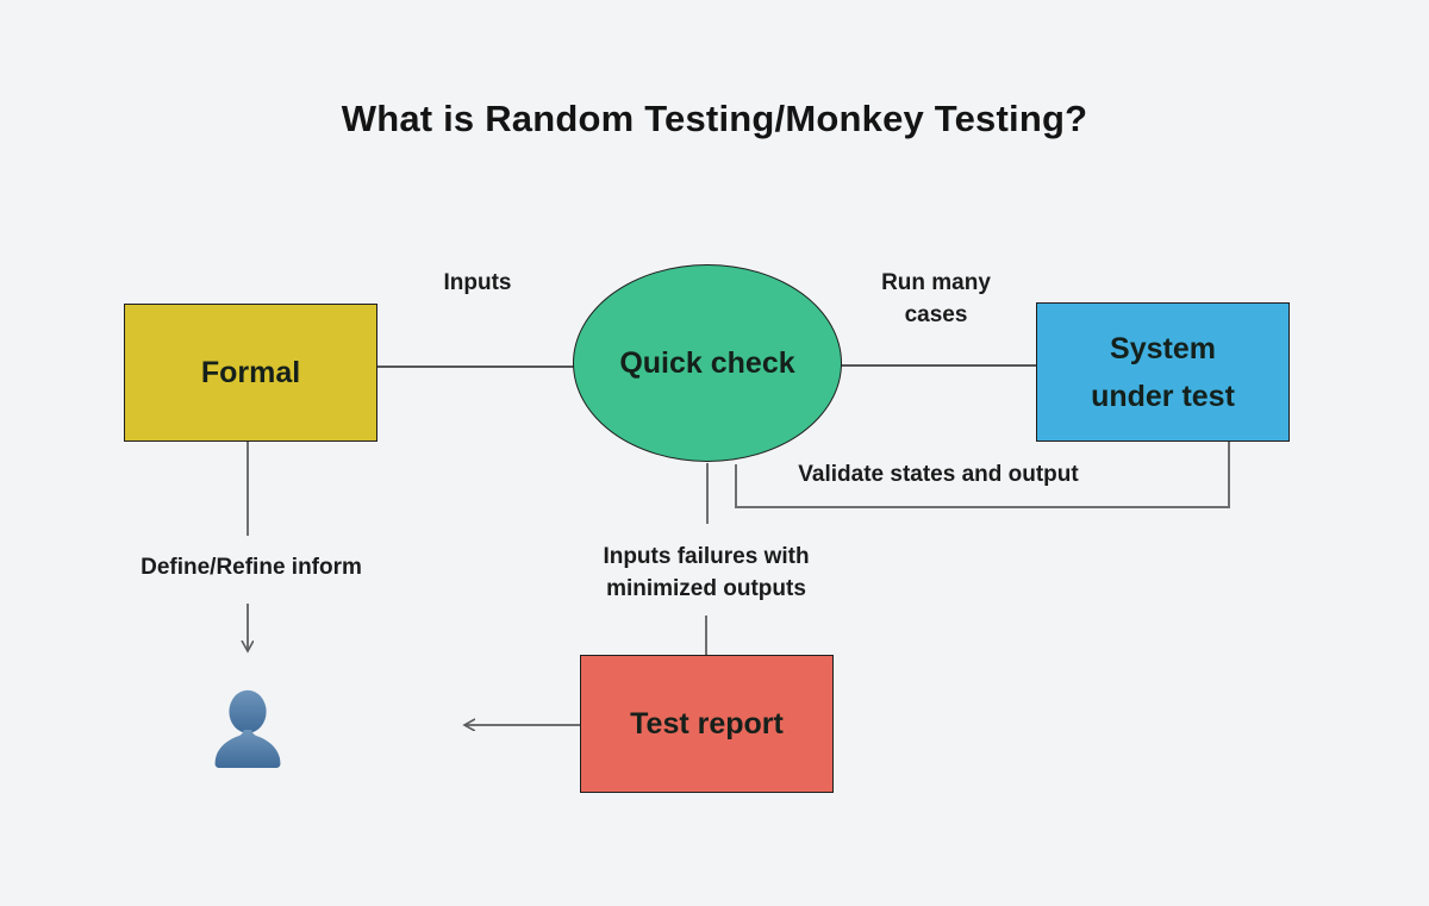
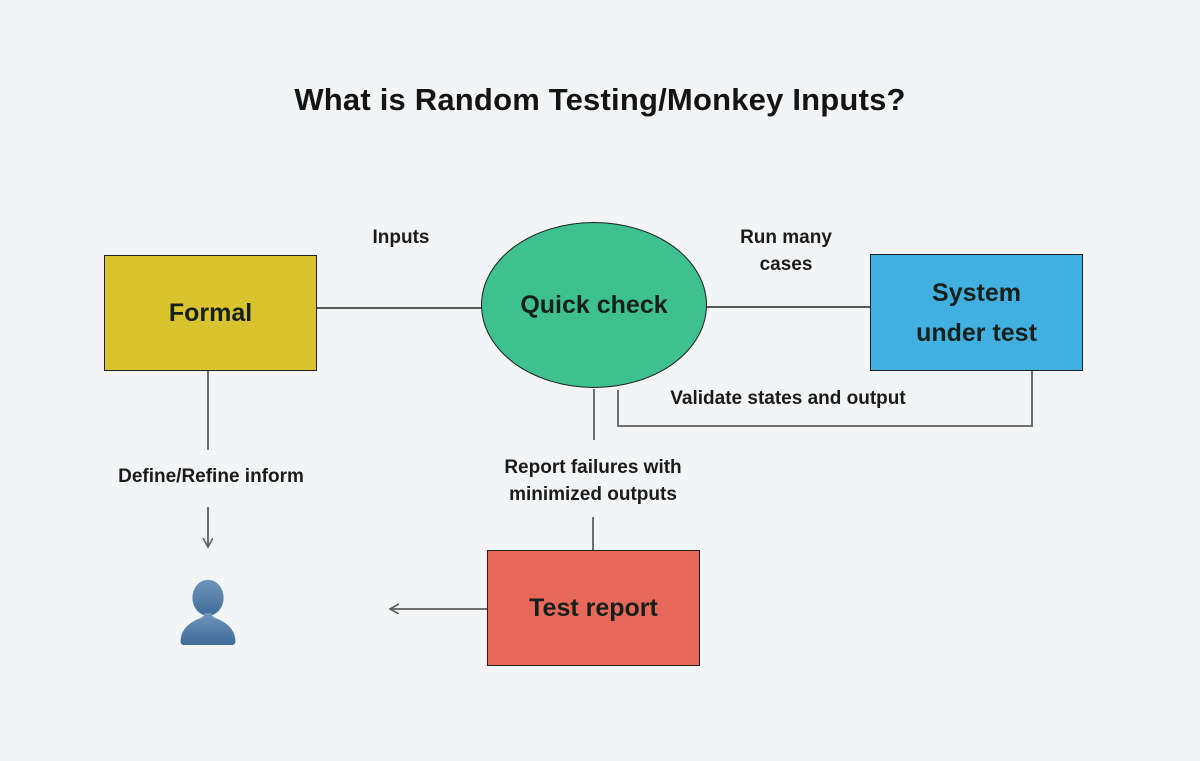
- What is Random Testing/Monkey Testing?
+ What is Random Testing/Monkey Inputs?
  Formal
  Quick check
  System under test
  Test report
  Inputs
  Run many cases
  Validate states and output
- Inputs failures with minimized outputs
+ Report failures with minimized outputs
  Define/Refine inform
